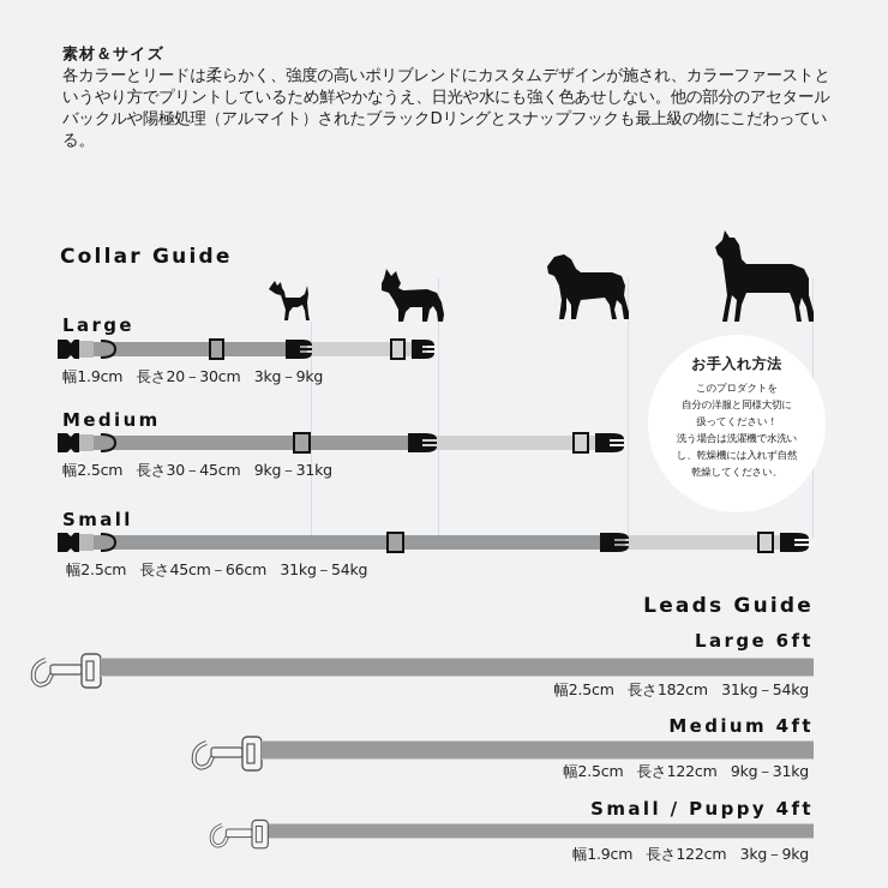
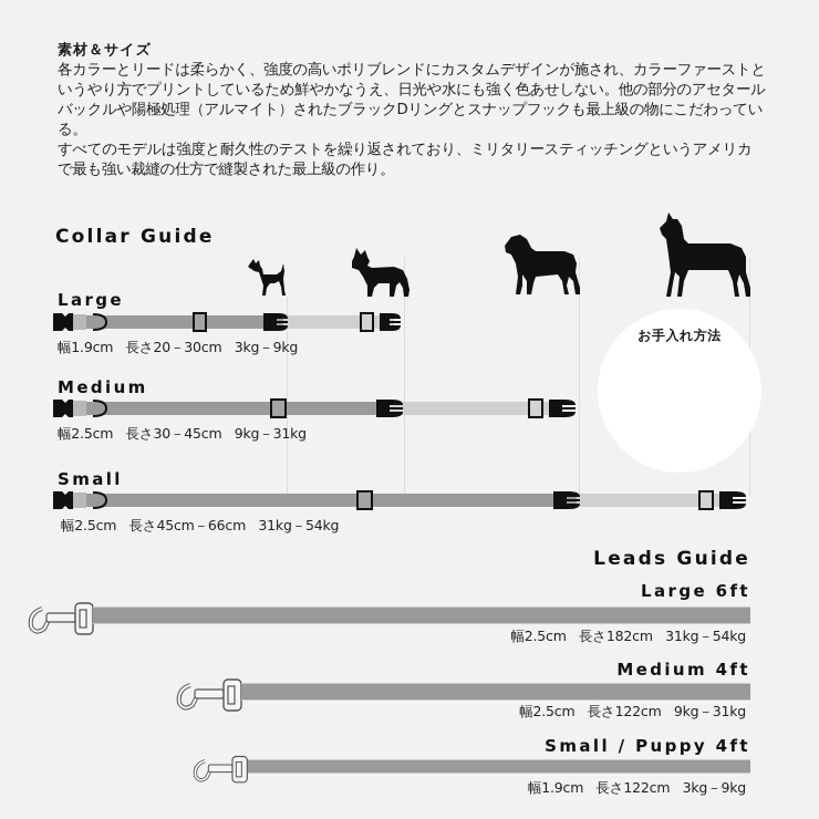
  素材＆サイズ
  各カラーとリードは柔らかく、強度の高いポリブレンドにカスタムデザインが施され、カラーファーストというやり方でプリントしているため鮮やかなうえ、日光や水にも強く色あせしない。他の部分のアセタールバックルや陽極処理（アルマイト）されたブラックDリングとスナップフックも最上級の物にこだわっている。
+ すべてのモデルは強度と耐久性のテストを繰り返されており、ミリタリースティッチングというアメリカで最も強い裁縫の仕方で縫製された最上級の作り。
  Collar Guide
  Large
  幅1.9cm 長さ20－30cm 3kg－9kg
  Medium
  幅2.5cm 長さ30－45cm 9kg－31kg
  お手入れ方法
- このプロダクトを
- 自分の洋服と同様大切に
- 扱ってください！
- 洗う場合は洗濯機で水洗い
- し、乾燥機には入れず自然
- 乾燥してください。
  Small
  幅2.5cm 長さ45cm－66cm 31kg－54kg
  Leads Guide
  Large 6ft
  幅2.5cm 長さ182cm 31kg－54kg
  Medium 4ft
  幅2.5cm 長さ122cm 9kg－31kg
  Small / Puppy 4ft
  幅1.9cm 長さ122cm 3kg－9kg
